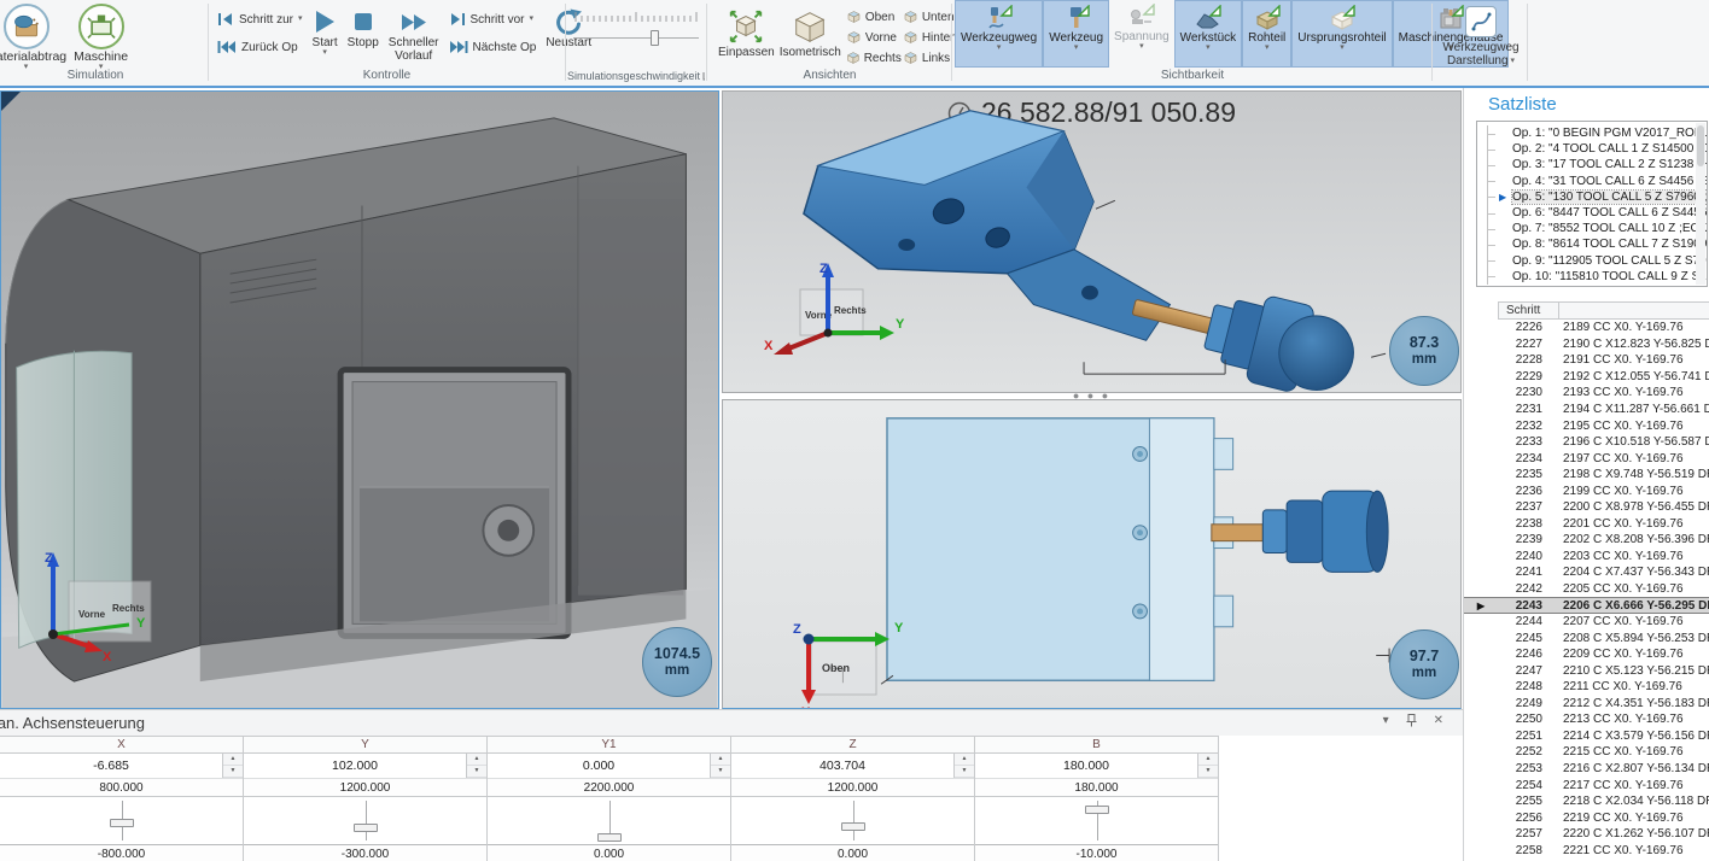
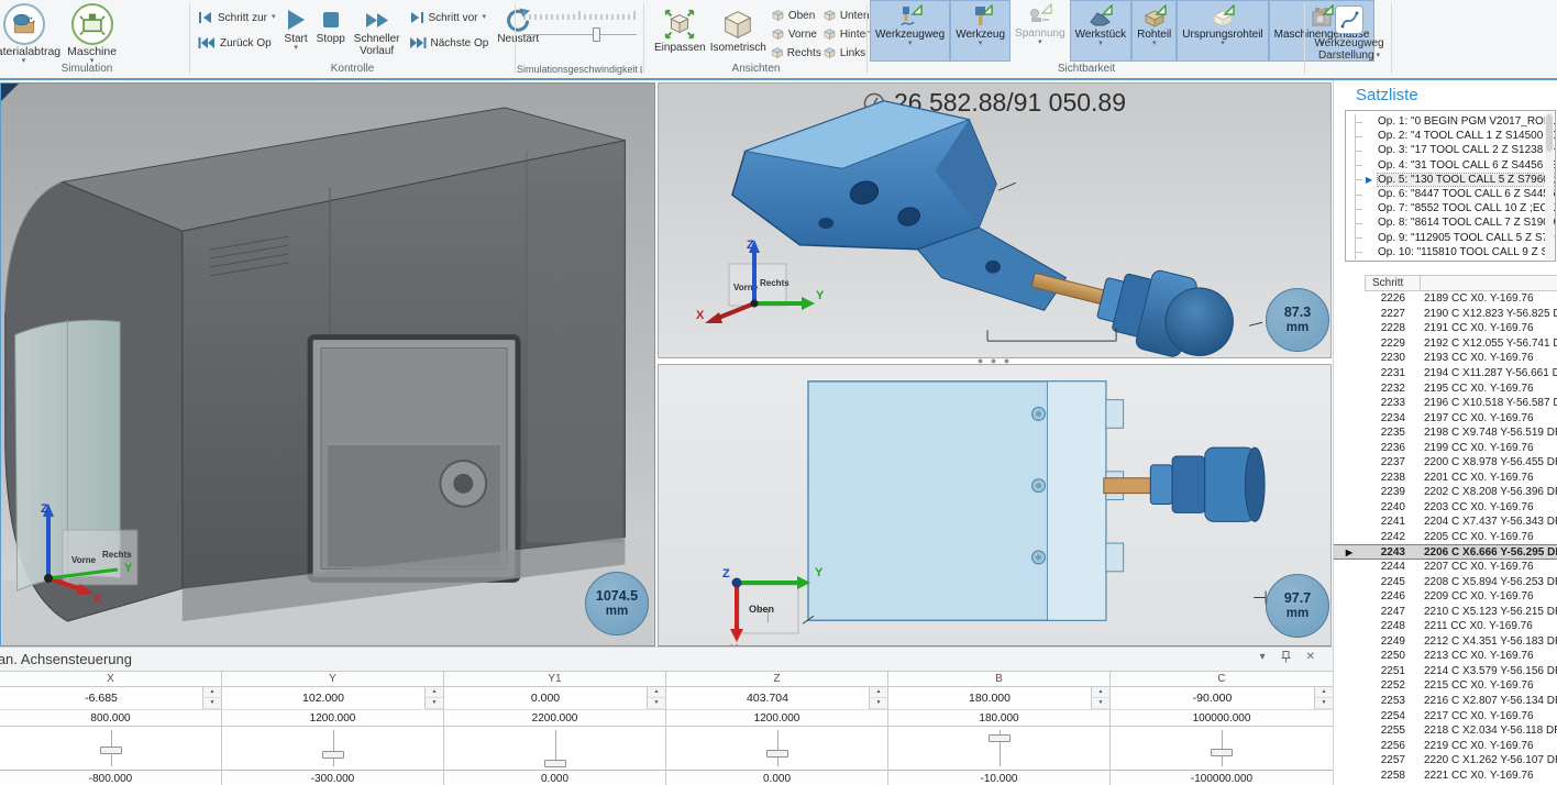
  terialabtrag
  Maschine
  Simulation
  Schritt zur
  Zurück Op
  Start
  Stopp
  Schneller Vorlauf
  Schritt vor
  Nächste Op
  Nestart
  Kontrolle
  Simulationsgeschwindigkeit
  Einpassen
  Isometrisch
  Oben
  Vorne
  Rechts
  Unte
  Hinten
  Links
  Ansichten
  Werkzeugweg
  Werkzeug
  Spannung
  Werkstück
  Rohteil
  Ursprungsrohteil
  Mascinengehäuse
  Sichtbarkeit
  Werkzeugweg
  Darstellung
  Vorne
  Rechts
  Z
  X
  Y
  1074.5
  mm
  26 582.88/91 050.89
  Vorn
  Rechts
  Z
  X
  Y
  87.3
  mm
  ● ● ●
  Oben
  Y
  Z
  97.7
  mm
  Satzliste
  Op. 1: "0 BEGIN PGM V2017_RO
  Op. 2: "4 TOOL CALL 1 Z S14500
  Op. 3: "17 TOOL CALL 2 Z S1238
  Op. 4: "31 TOOL CALL 6 Z S4456
  ▶
  Op. 5: "130 TOOL CALL 5 Z S796 ;
  Op. 6: "8447 TOOL CALL 6 Z S44
  Op. 7: "8552 TOOL CALL 10 Z ;E
  Op. 8: "8614 TOOL CALL 7 Z S19
  Op. 9: "112905 TOOL CALL 5 Z S
  Op. 10: "115810 TOOL CALL 9 Z
  Schritt
  2226
  2189 CC X0. Y-169.76
  2227
  2190 C X12.823 Y-56.825
  2228
  2191 CC X0. Y-169.76
  2229
  2192 C X12.055 Y-56.741
  2230
  2193 CC X0. Y-169.76
  2231
  2194 C X11.287 Y-56.661 D
  2232
  2195 CC X0. Y-169.76
  2233
  2196 C X10.518 Y-56.587
  2234
  2197 CC X0. Y-169.76
  2235
  2198 C X9.748 Y-56.519 D
  2236
  2199 CC X0. Y-169.76
  2237
  2200 C X8.978 Y-56.455 D
  2238
  2201 CC X0. Y-169.76
  2239
  2202 C X8.208 Y-56.396 D
  2240
  2203 CC X0. Y-169.76
  2241
  2204 C X7.437 Y-56.343 D
  2242
  2205 CC X0. Y-169.76
  ▶
  2243
  2206 C X6.666 Y-56.295 D
  2244
  2207 CC X0. Y-169.76
  2245
  2208 C X5.894 Y-56.253 D
  2246
  2209 CC X0. Y-169.76
  2247
  2210 C X5.123 Y-56.215 D
  2248
  2211 CC X0. Y-169.76
  2249
  2212 C X4.351 Y-56.183 D
  2250
  2213 CC X0. Y-169.76
  2251
  2214 C X3.579 Y-56.156 D
  2252
  2215 CC X0. Y-169.76
  2253
  2216 C X2.807 Y-56.134 D
  2254
  2217 CC X0. Y-169.76
  2255
  2218 C X2.034 Y-56.118 D
  2256
  2219 CC X0. Y-169.76
  2257
  2220 C X1.262 Y-56.107 D
  2258
  2221 CC X0. Y-169.76
  an. Achsensteuerung
  ▾
  ✕
  X
  -6.685
  800.000
  -800.000
  Y
  102.000
  1200.000
  -300.000
  Y1
  0.000
  2200.000
  0.000
  Z
  403.704
  1200.000
  0.000
  B
  180.000
  180.000
  -10.000
+ C
+ -90.000
+ 100000.000
+ -100000.000
